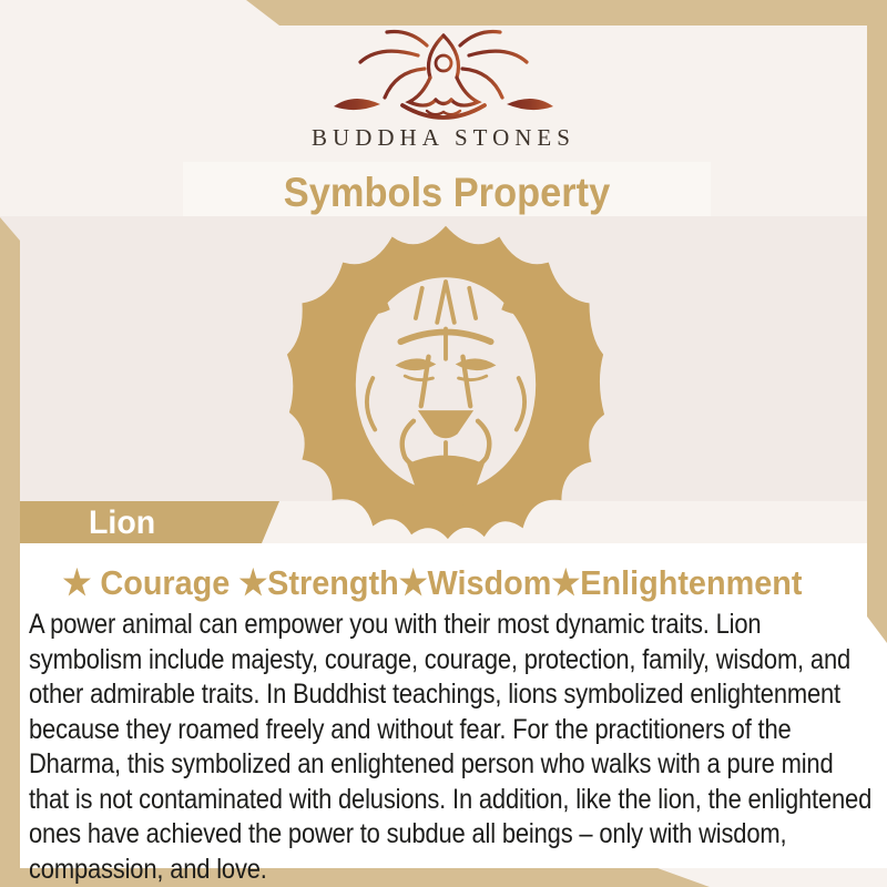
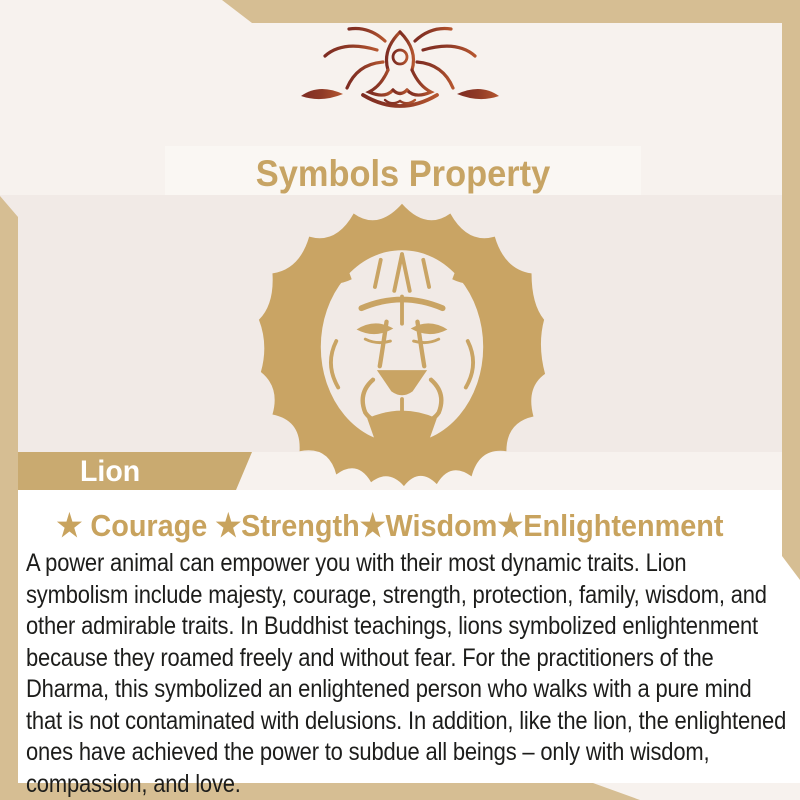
- BUDDHA STONES
  Symbols Property
  Lion
  ★ Courage ★Strength★Wisdom★Enlightenment
- A power animal can empower you with their most dynamic traits. Lion symbolism include majesty, courage, courage, protection, family, wisdom, and other admirable traits. In Buddhist teachings, lions symbolized enlightenment because they roamed freely and without fear. For the practitioners of the Dharma, this symbolized an enlightened person who walks with a pure mind that is not contaminated with delusions. In addition, like the lion, the enlightened ones have achieved the power to subdue all beings – only with wisdom, compassion, and love.
+ A power animal can empower you with their most dynamic traits. Lion symbolism include majesty, courage, strength, protection, family, wisdom, and other admirable traits. In Buddhist teachings, lions symbolized enlightenment because they roamed freely and without fear. For the practitioners of the Dharma, this symbolized an enlightened person who walks with a pure mind that is not contaminated with delusions. In addition, like the lion, the enlightened ones have achieved the power to subdue all beings – only with wisdom, compassion, and love.
